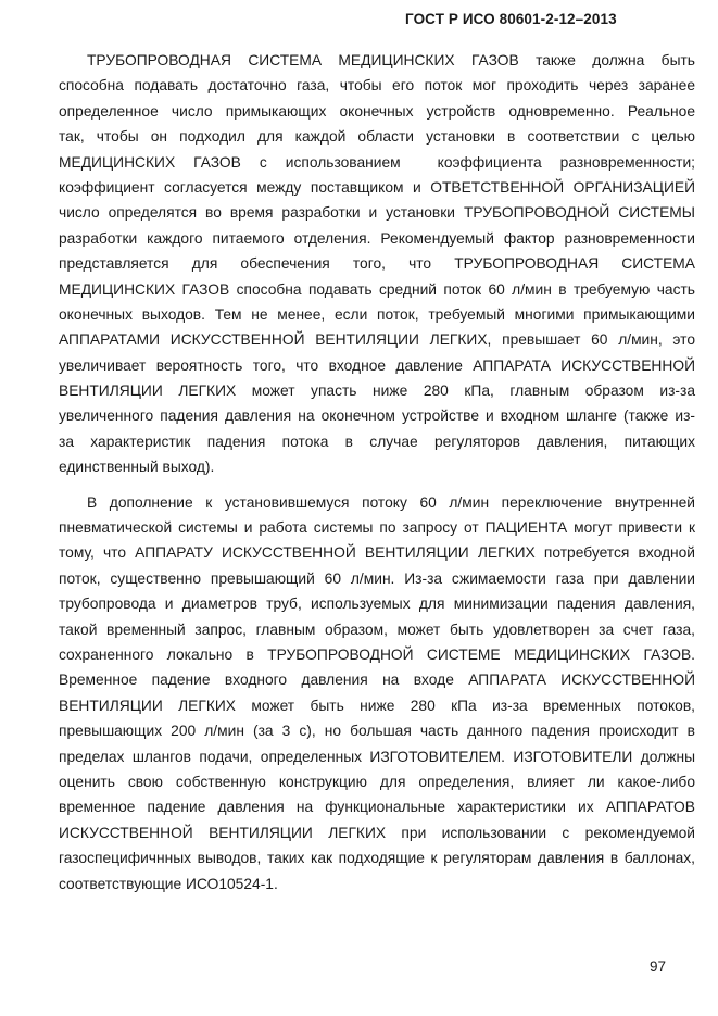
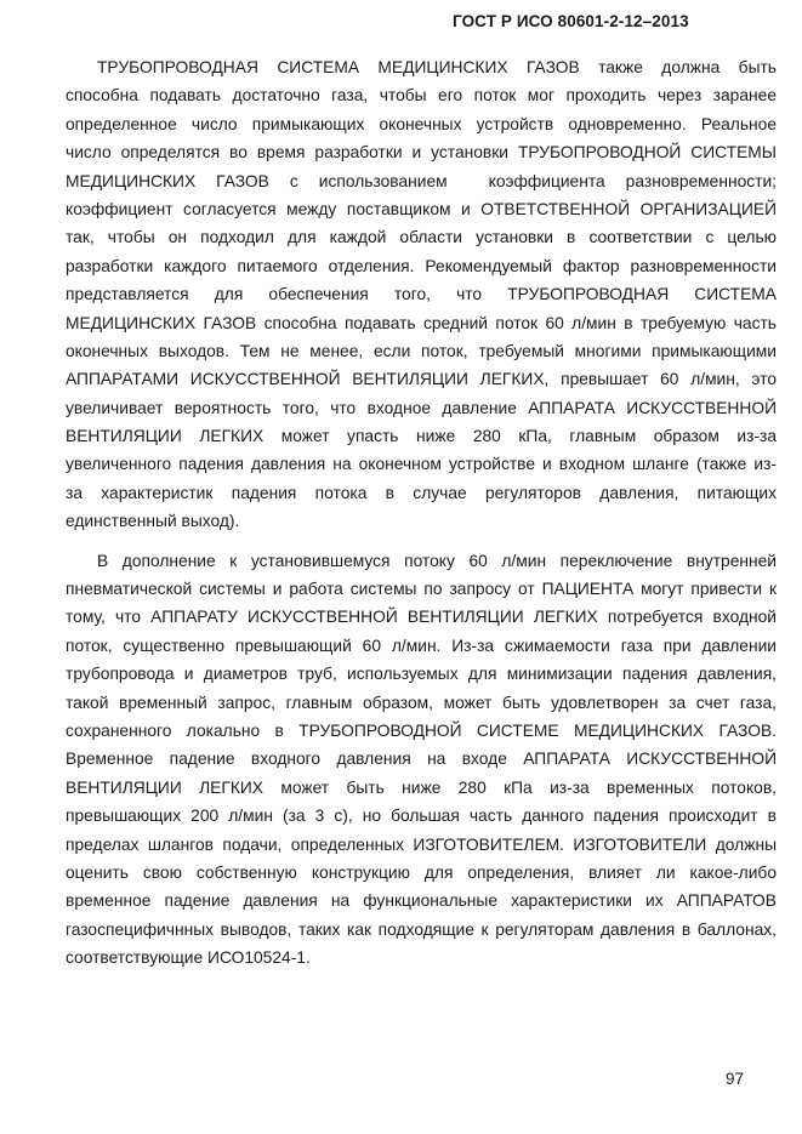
  ГОСТ Р ИСО 80601-2-12–2013
  ТРУБОПРОВОДНАЯ СИСТЕМА МЕДИЦИНСКИХ ГАЗОВ также должна быть
  способна подавать достаточно газа, чтобы его поток мог проходить через заранее
  определенное число примыкающих оконечных устройств одновременно. Реальное
- так, чтобы он подходил для каждой области установки в соответствии с целью
+ число определятся во время разработки и установки ТРУБОПРОВОДНОЙ СИСТЕМЫ
  МЕДИЦИНСКИХ ГАЗОВ с использованием коэффициента разновременности;
  коэффициент согласуется между поставщиком и ОТВЕТСТВЕННОЙ ОРГАНИЗАЦИЕЙ
- число определятся во время разработки и установки ТРУБОПРОВОДНОЙ СИСТЕМЫ
+ так, чтобы он подходил для каждой области установки в соответствии с целью
  разработки каждого питаемого отделения. Рекомендуемый фактор разновременности
  представляется для обеспечения того, что ТРУБОПРОВОДНАЯ СИСТЕМА
  МЕДИЦИНСКИХ ГАЗОВ способна подавать средний поток 60 л/мин в требуемую часть
  оконечных выходов. Тем не менее, если поток, требуемый многими примыкающими
  АППАРАТАМИ ИСКУССТВЕННОЙ ВЕНТИЛЯЦИИ ЛЕГКИХ, превышает 60 л/мин, это
  увеличивает вероятность того, что входное давление АППАРАТА ИСКУССТВЕННОЙ
  ВЕНТИЛЯЦИИ ЛЕГКИХ может упасть ниже 280 кПа, главным образом из-за
  увеличенного падения давления на оконечном устройстве и входном шланге (также из-
  за характеристик падения потока в случае регуляторов давления, питающих
  единственный выход).
  В дополнение к установившемуся потоку 60 л/мин переключение внутренней
  пневматической системы и работа системы по запросу от ПАЦИЕНТА могут привести к
  тому, что АППАРАТУ ИСКУССТВЕННОЙ ВЕНТИЛЯЦИИ ЛЕГКИХ потребуется входной
  поток, существенно превышающий 60 л/мин. Из-за сжимаемости газа при давлении
  трубопровода и диаметров труб, используемых для минимизации падения давления,
  такой временный запрос, главным образом, может быть удовлетворен за счет газа,
  сохраненного локально в ТРУБОПРОВОДНОЙ СИСТЕМЕ МЕДИЦИНСКИХ ГАЗОВ.
  Временное падение входного давления на входе АППАРАТА ИСКУССТВЕННОЙ
  ВЕНТИЛЯЦИИ ЛЕГКИХ может быть ниже 280 кПа из-за временных потоков,
  превышающих 200 л/мин (за 3 с), но большая часть данного падения происходит в
  пределах шлангов подачи, определенных ИЗГОТОВИТЕЛЕМ. ИЗГОТОВИТЕЛИ должны
  оценить свою собственную конструкцию для определения, влияет ли какое-либо
  временное падение давления на функциональные характеристики их АППАРАТОВ
- ИСКУССТВЕННОЙ ВЕНТИЛЯЦИИ ЛЕГКИХ при использовании с рекомендуемой
  газоспецифичнных выводов, таких как подходящие к регуляторам давления в баллонах,
  соответствующие ИСО10524-1.
  97
